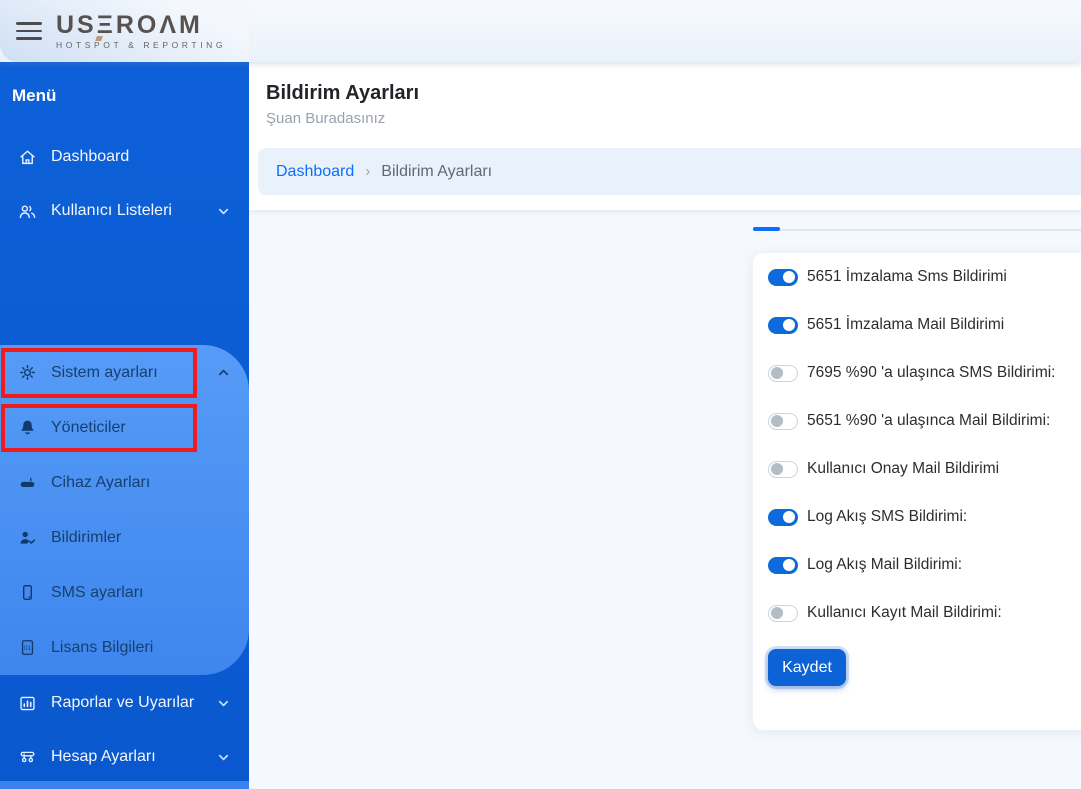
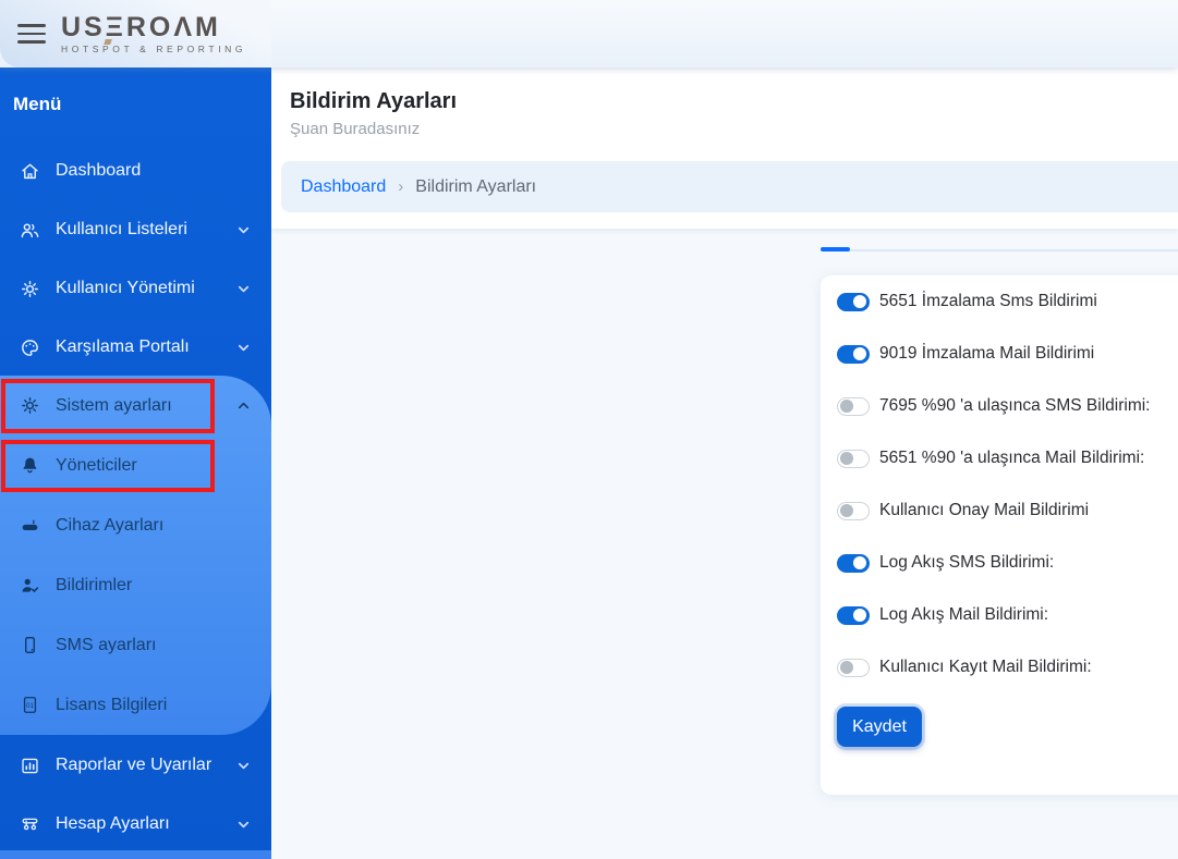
  USΞROΛM
  HOTSPOT & REPORTING
  Menü
  Dashboard
  Kullanıcı Listeleri
+ Kullanıcı Yönetimi
+ Karşılama Portalı
  Sistem ayarları
  Yöneticiler
  Cihaz Ayarları
  Bildirimler
  SMS ayarları
  Lisans Bilgileri
  Raporlar ve Uyarılar
  Hesap Ayarları
  Bildirim Ayarları
  Şuan Buradasınız
  Dashboard
  ›
  Bildirim Ayarları
  5651 İmzalama Sms Bildirimi
- 5651 İmzalama Mail Bildirimi
+ 9019 İmzalama Mail Bildirimi
  7695 %90 'a ulaşınca SMS Bildirimi:
  5651 %90 'a ulaşınca Mail Bildirimi:
  Kullanıcı Onay Mail Bildirimi
  Log Akış SMS Bildirimi:
  Log Akış Mail Bildirimi:
  Kullanıcı Kayıt Mail Bildirimi:
  Kaydet
